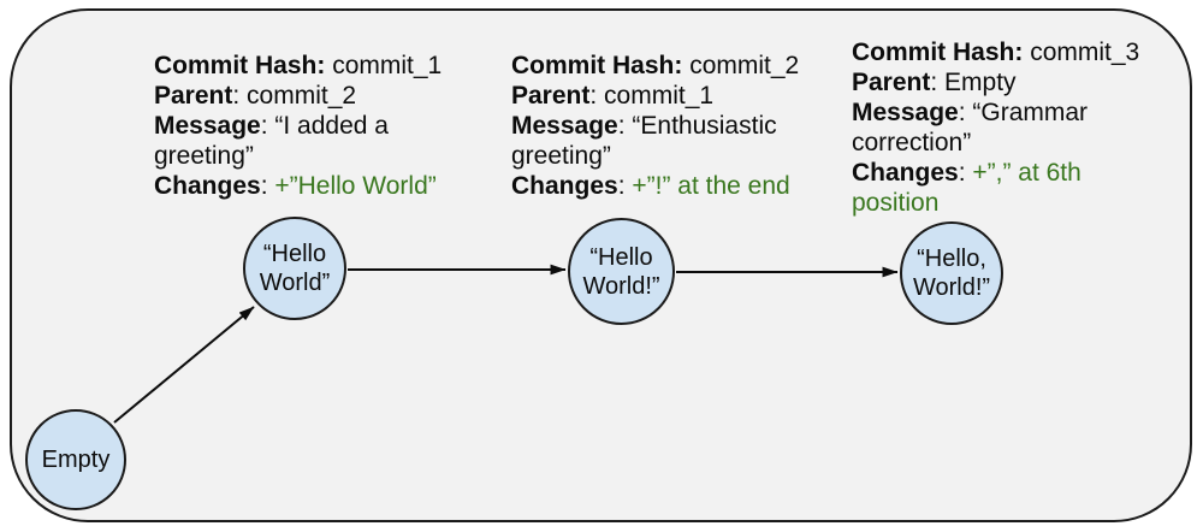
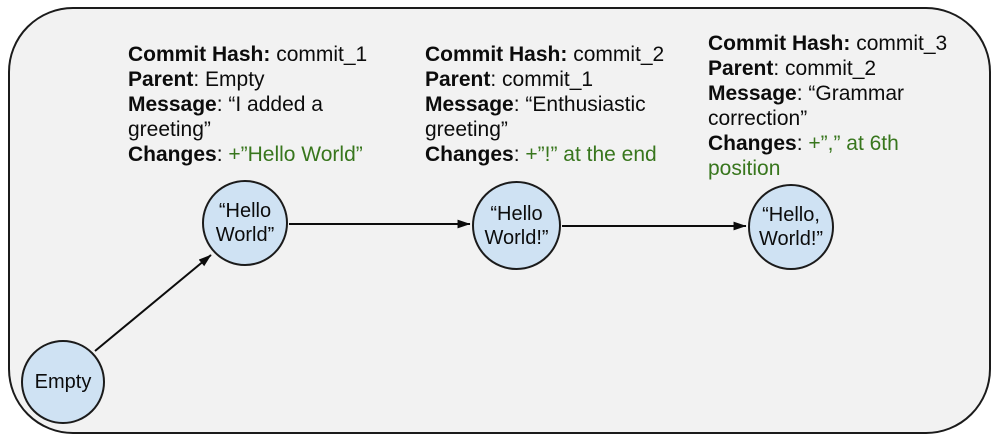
  Commit Hash: commit_1
- Parent: commit_2
+ Parent: Empty
  Message: “I added a
  greeting”
  Changes: +”Hello World”
  Commit Hash: commit_2
  Parent: commit_1
  Message: “Enthusiastic
  greeting”
  Changes: +”!” at the end
  Commit Hash: commit_3
- Parent: Empty
+ Parent: commit_2
  Message: “Grammar
  correction”
  Changes: +”,” at 6th
  position
  Empty
  “Hello
  World”
  “Hello
  World!”
  “Hello,
  World!”
